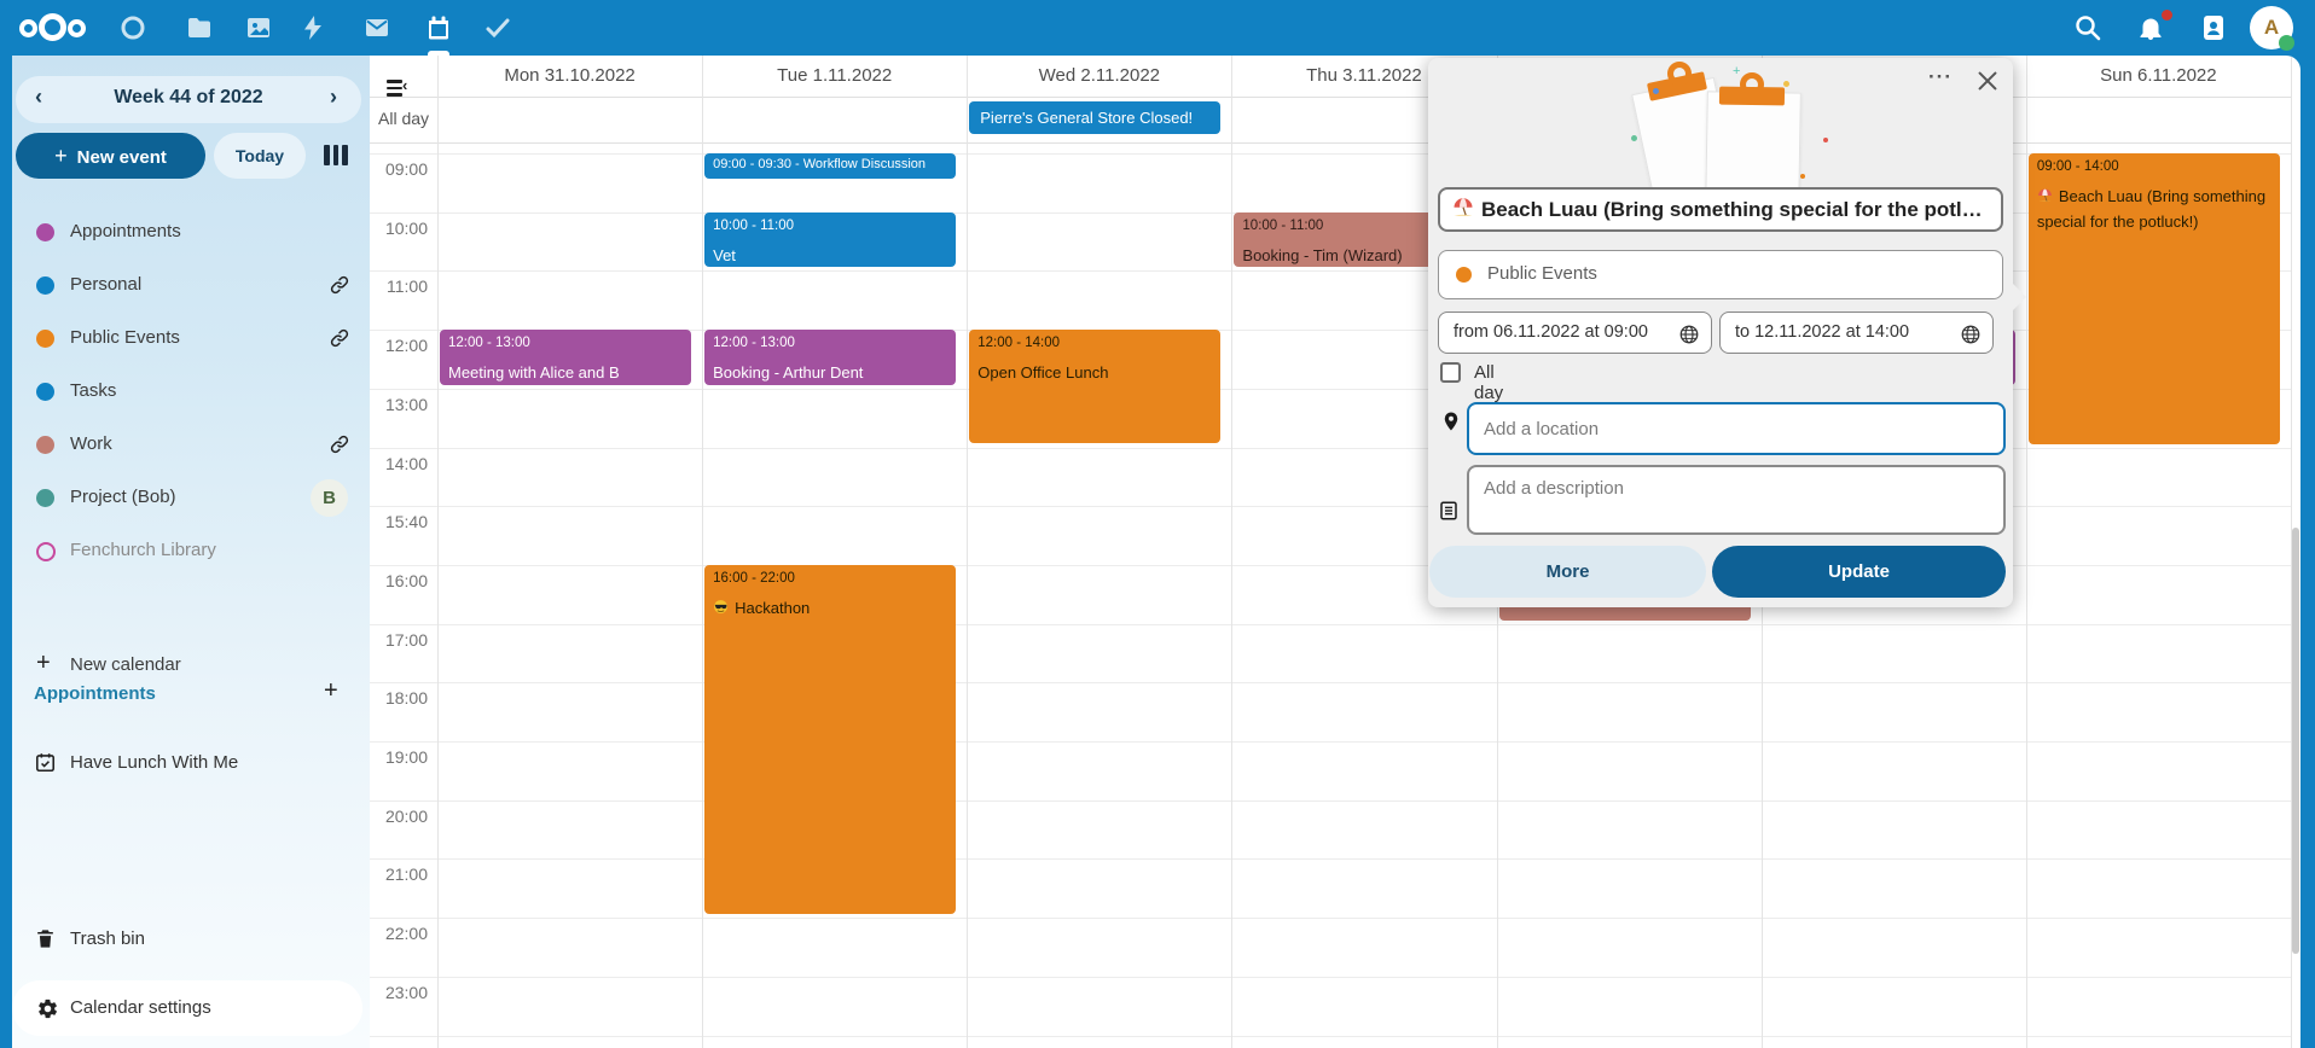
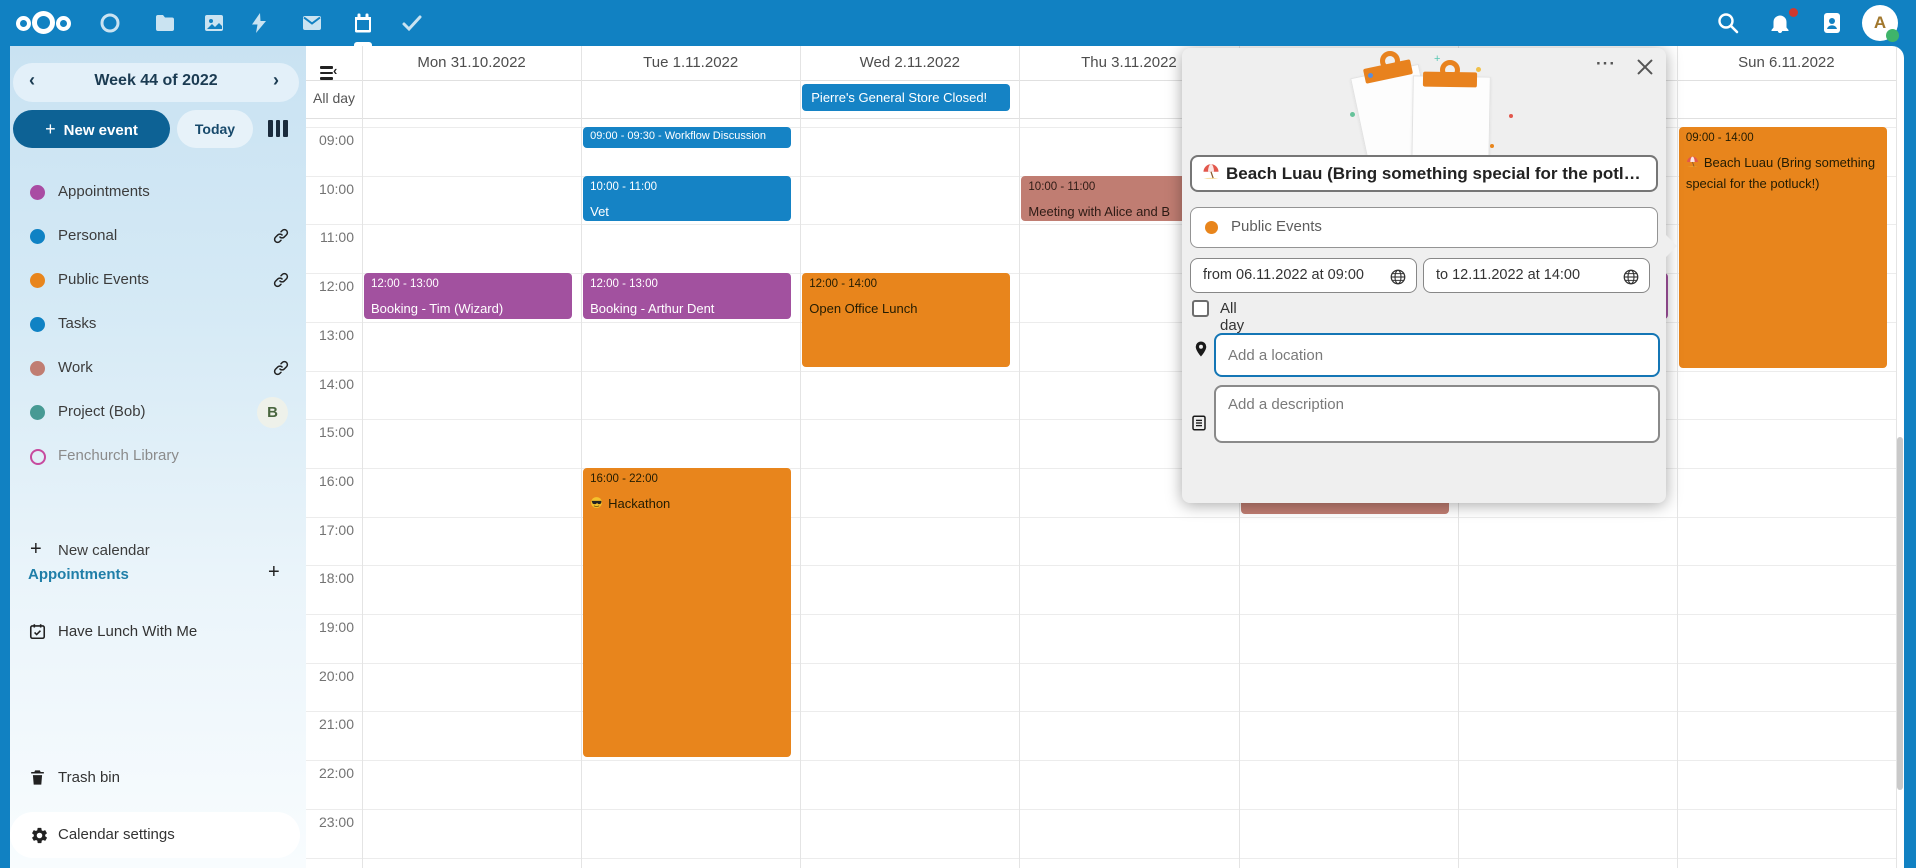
  A
  ‹
  Week 44 of 2022
  ›
  + New event
  Today
  Appointments
  Personal
  Public Events
  Tasks
  Work
  Project (Bob)
  B
  Fenchurch Library
  +
  New calendar
  Appointments
  +
  Have Lunch With Me
  Trash bin
  Calendar settings
  ‹
  All day
  Mon 31.10.2022
  Tue 1.11.2022
  Wed 2.11.2022
  Thu 3.11.2022
  Sun 6.11.2022
  09:00
  10:00
  11:00
  12:00
  13:00
  14:00
- 15:40
+ 15:00
  16:00
  17:00
  18:00
  19:00
  20:00
  21:00
  22:00
  23:00
  Pierre's General Store Closed!
  09:00 - 09:30 - Workflow Discussion
  10:00 - 11:00
  Vet
  12:00 - 13:00
- Meeting with Alice and B
+ Booking - Tim (Wizard)
  12:00 - 13:00
  Booking - Arthur Dent
  12:00 - 14:00
  Open Office Lunch
  10:00 - 11:00
- Booking - Tim (Wizard)
+ Meeting with Alice and B
  16:00 - 22:00
  Hackathon
  09:00 - 14:00
  Beach Luau (Bring something special for the potluck!)
  +
  ···
  Beach Luau (Bring something special for the potluck!
  Public Events
  from 06.11.2022 at 09:00
  to 12.11.2022 at 14:00
  All day
  Add a location
  Add a description
- More
- Update
